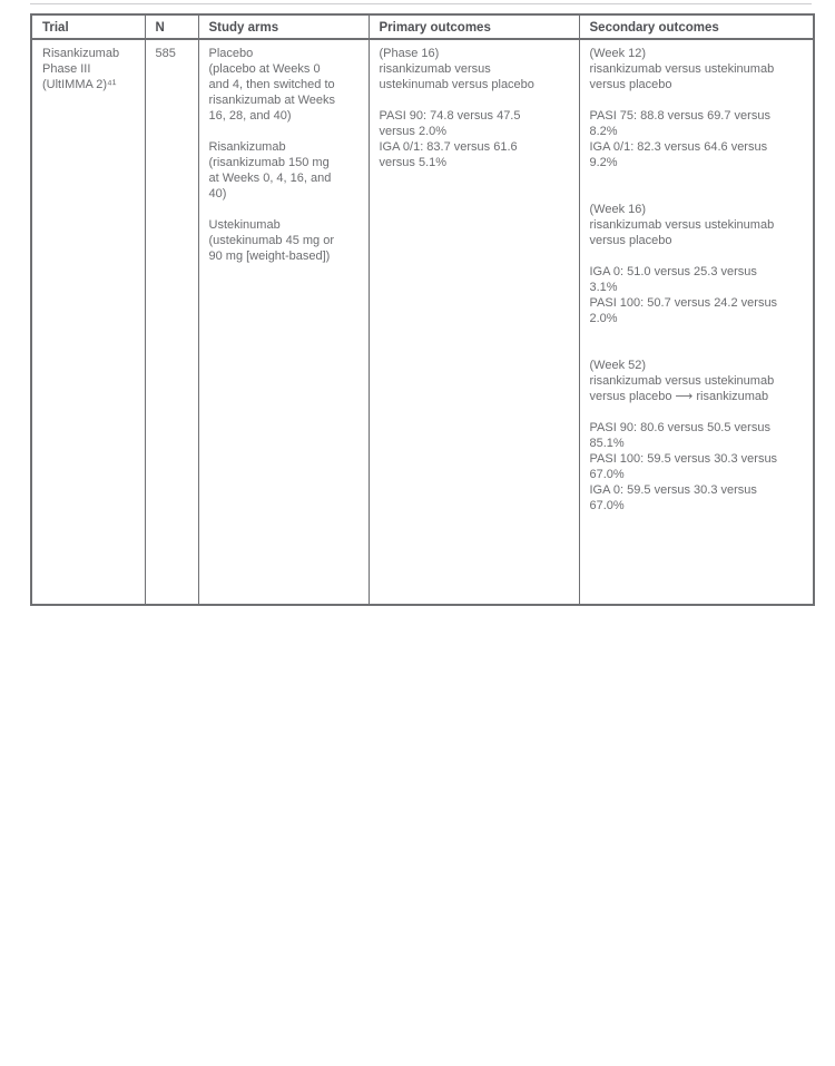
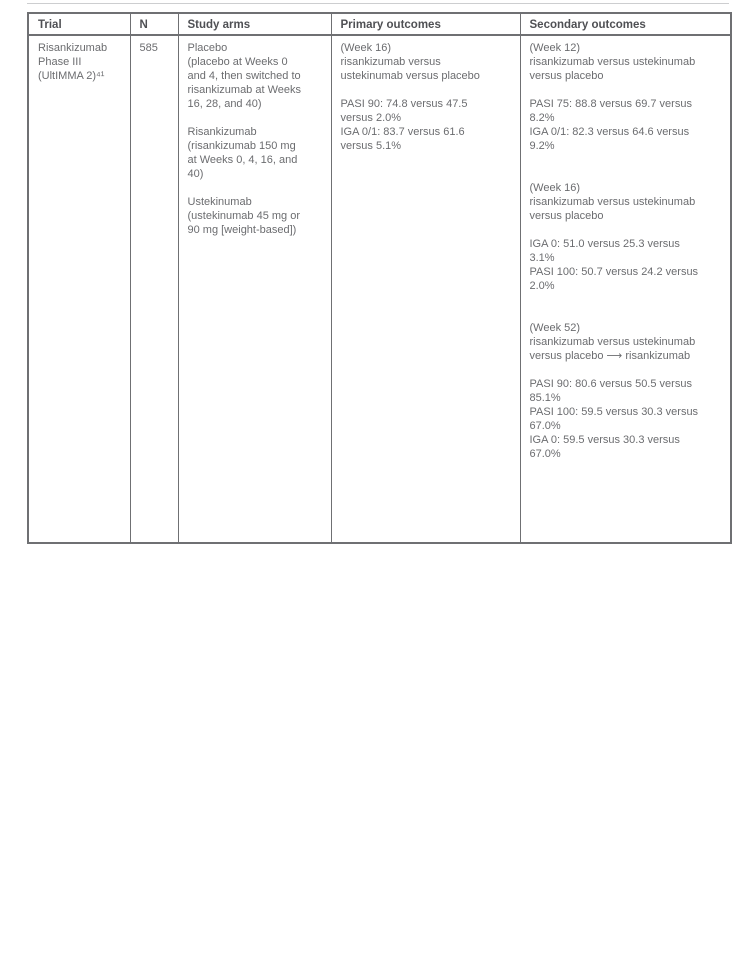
  Trial	N	Study arms	Primary outcomes	Secondary outcomes
- Risankizumab Phase III (UltIMMA 2)⁴¹	585	Placebo (placebo at Weeks 0 and 4, then switched to risankizumab at Weeks 16, 28, and 40) Risankizumab (risankizumab 150 mg at Weeks 0, 4, 16, and 40) Ustekinumab (ustekinumab 45 mg or 90 mg [weight-based])	(Phase 16) risankizumab versus ustekinumab versus placebo PASI 90: 74.8 versus 47.5 versus 2.0% IGA 0/1: 83.7 versus 61.6 versus 5.1%	(Week 12) risankizumab versus ustekinumab versus placebo PASI 75: 88.8 versus 69.7 versus 8.2% IGA 0/1: 82.3 versus 64.6 versus 9.2% (Week 16) risankizumab versus ustekinumab versus placebo IGA 0: 51.0 versus 25.3 versus 3.1% PASI 100: 50.7 versus 24.2 versus 2.0% (Week 52) risankizumab versus ustekinumab versus placebo ⟶ risankizumab PASI 90: 80.6 versus 50.5 versus 85.1% PASI 100: 59.5 versus 30.3 versus 67.0% IGA 0: 59.5 versus 30.3 versus 67.0%
+ Risankizumab Phase III (UltIMMA 2)⁴¹	585	Placebo (placebo at Weeks 0 and 4, then switched to risankizumab at Weeks 16, 28, and 40) Risankizumab (risankizumab 150 mg at Weeks 0, 4, 16, and 40) Ustekinumab (ustekinumab 45 mg or 90 mg [weight-based])	(Week 16) risankizumab versus ustekinumab versus placebo PASI 90: 74.8 versus 47.5 versus 2.0% IGA 0/1: 83.7 versus 61.6 versus 5.1%	(Week 12) risankizumab versus ustekinumab versus placebo PASI 75: 88.8 versus 69.7 versus 8.2% IGA 0/1: 82.3 versus 64.6 versus 9.2% (Week 16) risankizumab versus ustekinumab versus placebo IGA 0: 51.0 versus 25.3 versus 3.1% PASI 100: 50.7 versus 24.2 versus 2.0% (Week 52) risankizumab versus ustekinumab versus placebo ⟶ risankizumab PASI 90: 80.6 versus 50.5 versus 85.1% PASI 100: 59.5 versus 30.3 versus 67.0% IGA 0: 59.5 versus 30.3 versus 67.0%
